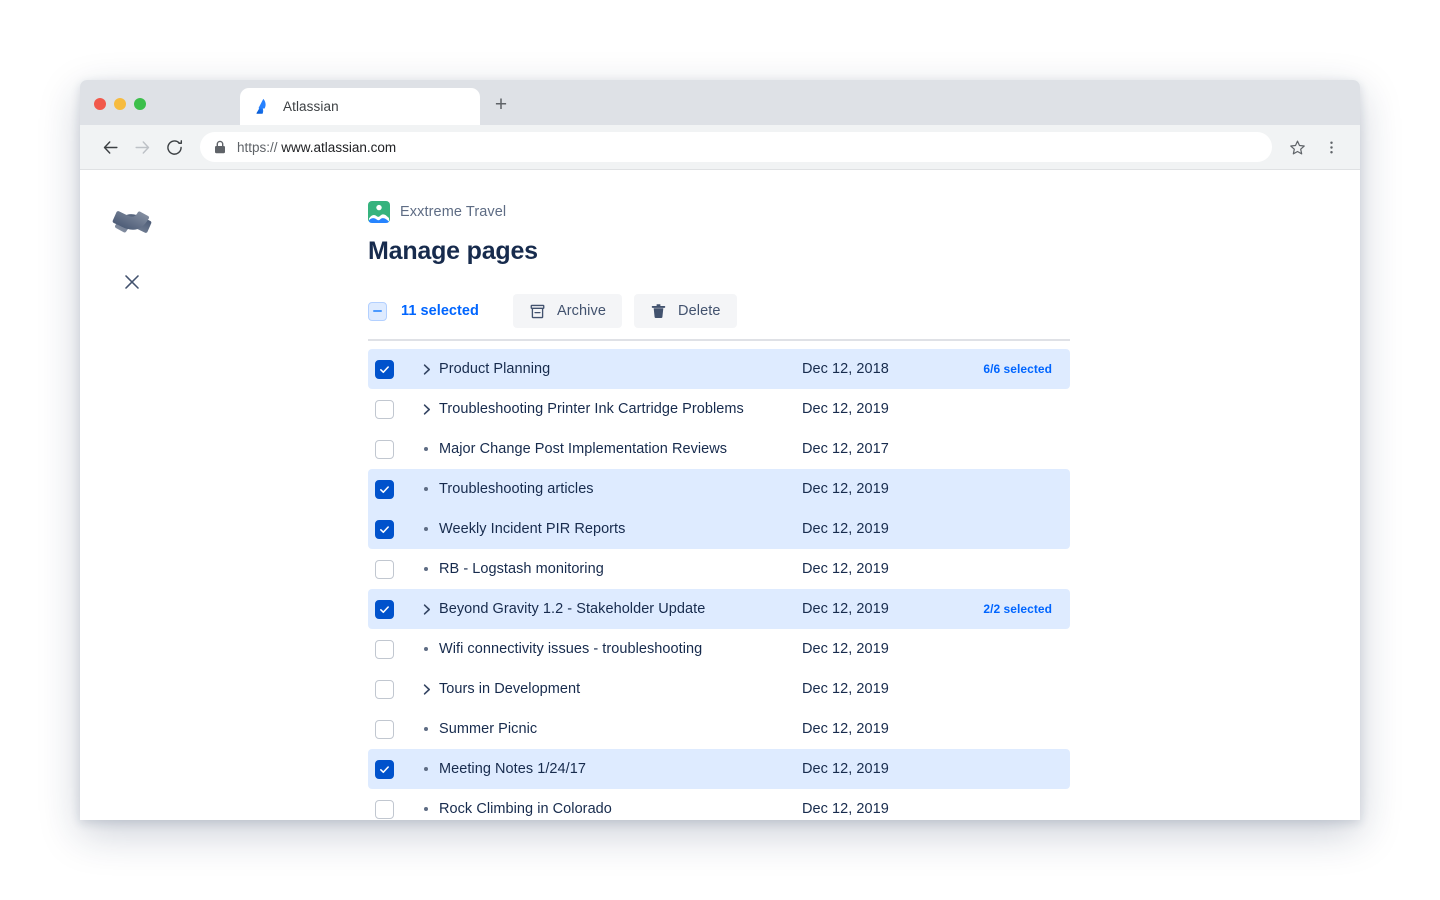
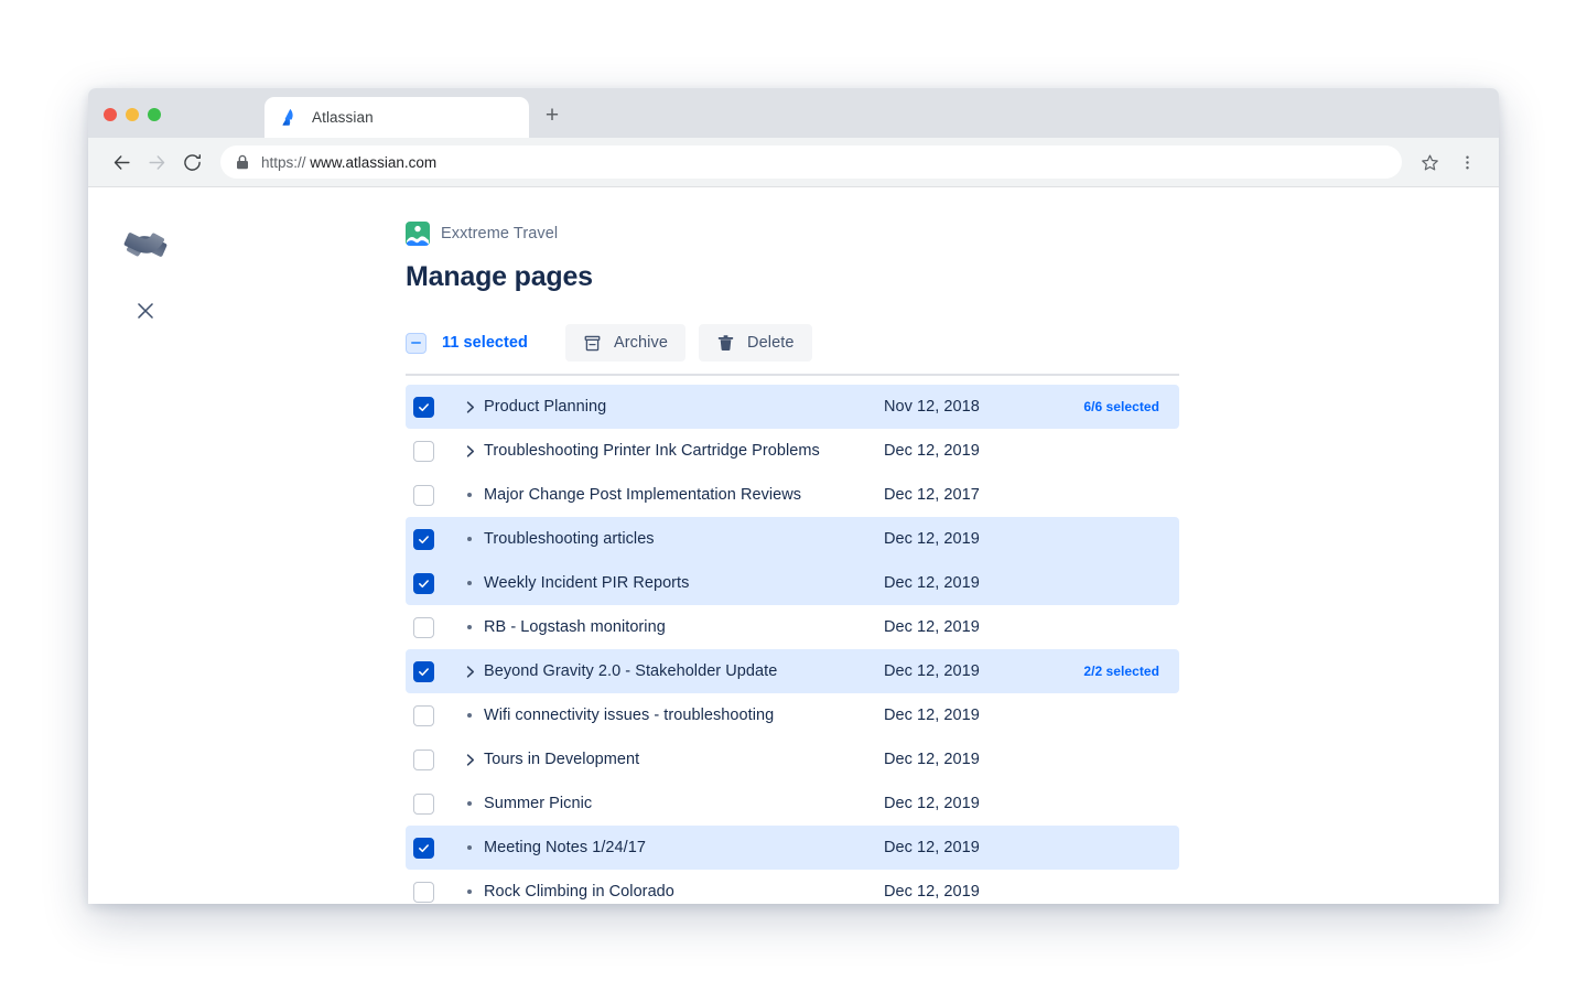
  Atlassian
  +
  https:// www.atlassian.com
  Exxtreme Travel
  Manage pages
  11 selected
  Archive
  Delete
  Product Planning
- Dec 12, 2018
+ Nov 12, 2018
  6/6 selected
  Troubleshooting Printer Ink Cartridge Problems
  Dec 12, 2019
  Major Change Post Implementation Reviews
  Dec 12, 2017
  Troubleshooting articles
  Dec 12, 2019
  Weekly Incident PIR Reports
  Dec 12, 2019
  RB - Logstash monitoring
  Dec 12, 2019
- Beyond Gravity 1.2 - Stakeholder Update
+ Beyond Gravity 2.0 - Stakeholder Update
  Dec 12, 2019
  2/2 selected
  Wifi connectivity issues - troubleshooting
  Dec 12, 2019
  Tours in Development
  Dec 12, 2019
  Summer Picnic
  Dec 12, 2019
  Meeting Notes 1/24/17
  Dec 12, 2019
  Rock Climbing in Colorado
  Dec 12, 2019
